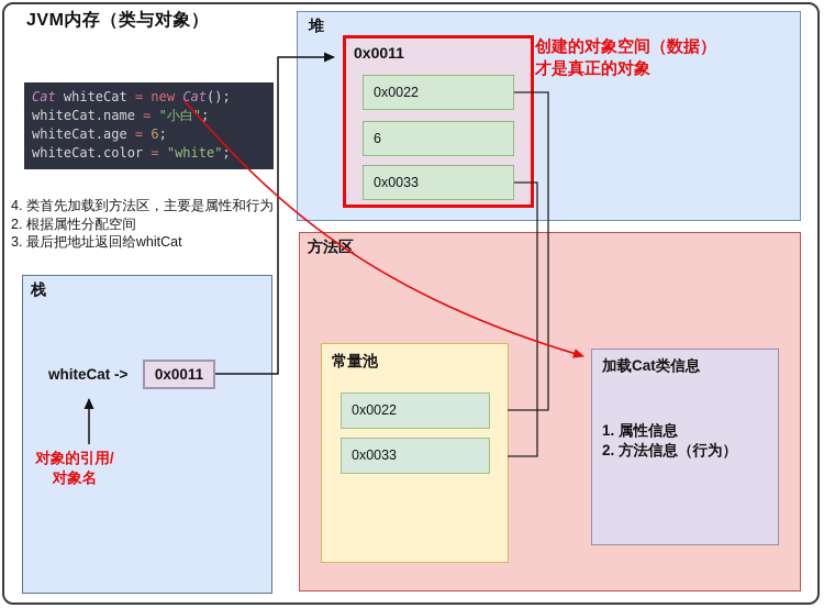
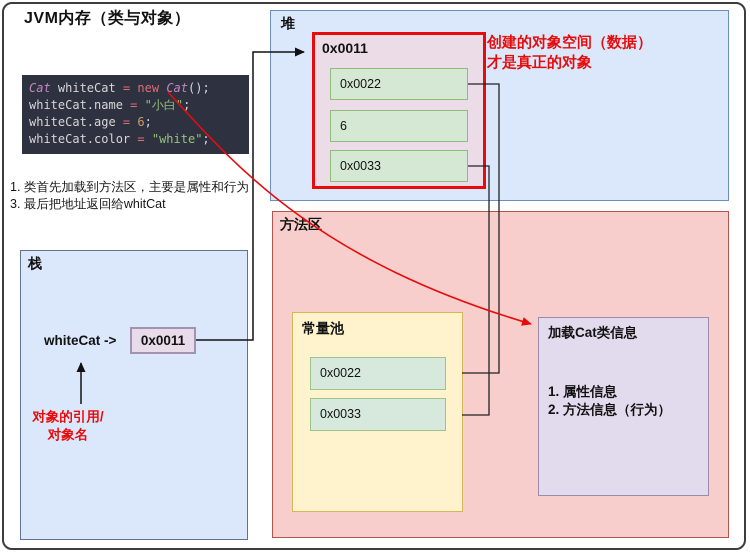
  JVM内存（类与对象）
  Cat whiteCat = new Cat();
  whiteCat.name = "小白 ;
  whiteCat.age = 6;
  whiteCat.color = "white";
- 4. 类首先加载到方法区，主要是属性和行为
+ 1. 类首先加载到方法区，主要是属性和行为
- 2. 根据属性分配空间
  3. 最后把地址返回给whitCat
  栈
  whiteCat ->
  0x0011
  对象的引用/
  对象名
  堆
  0x0011
  0x0022
  6
  0x0033
  创建的对象空间（数据）
  才是真正的对象
  方法区
  常量池
  0x0022
  0x0033
  加载Cat类信息
  1. 属性信息
  2. 方法信息（行为）
